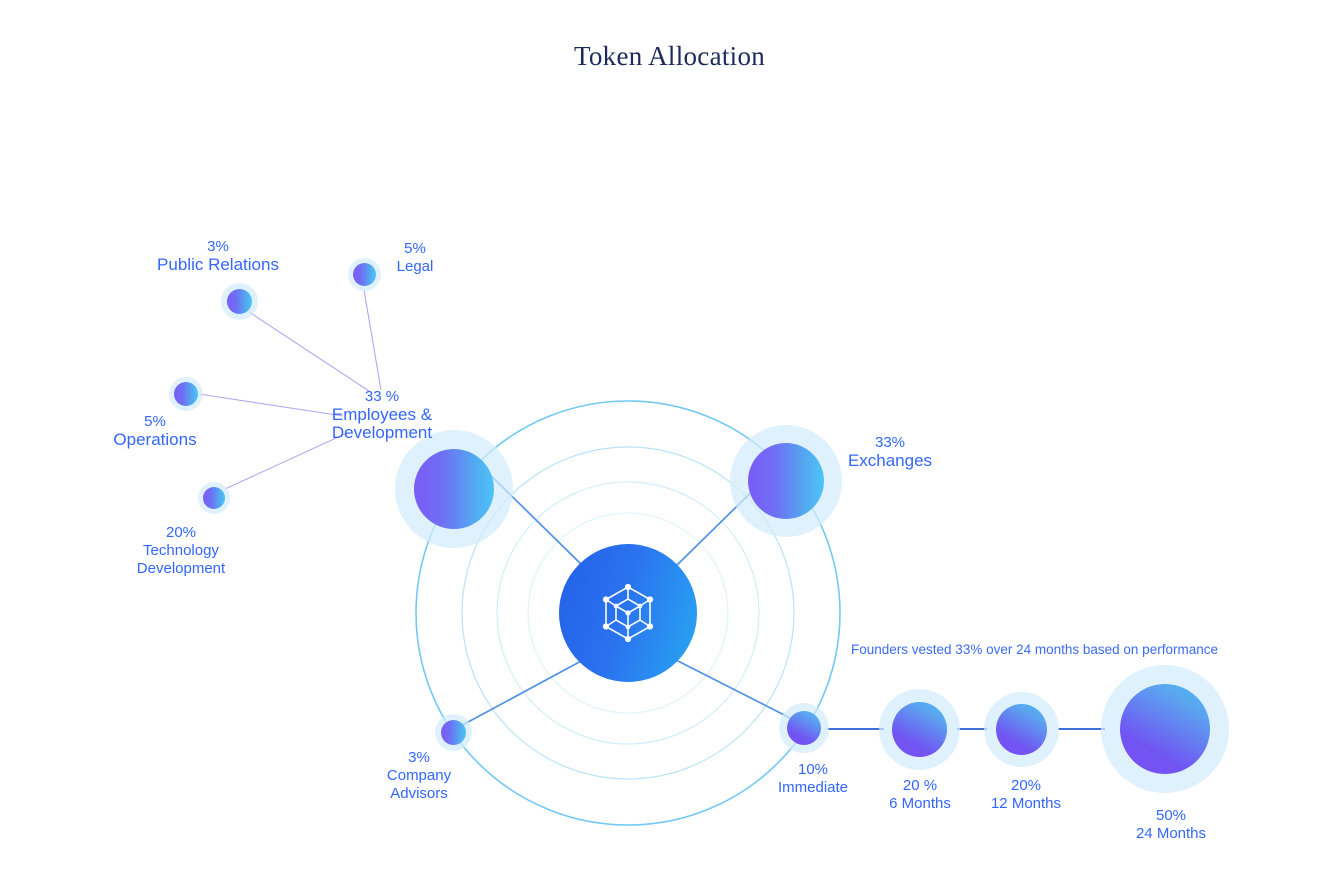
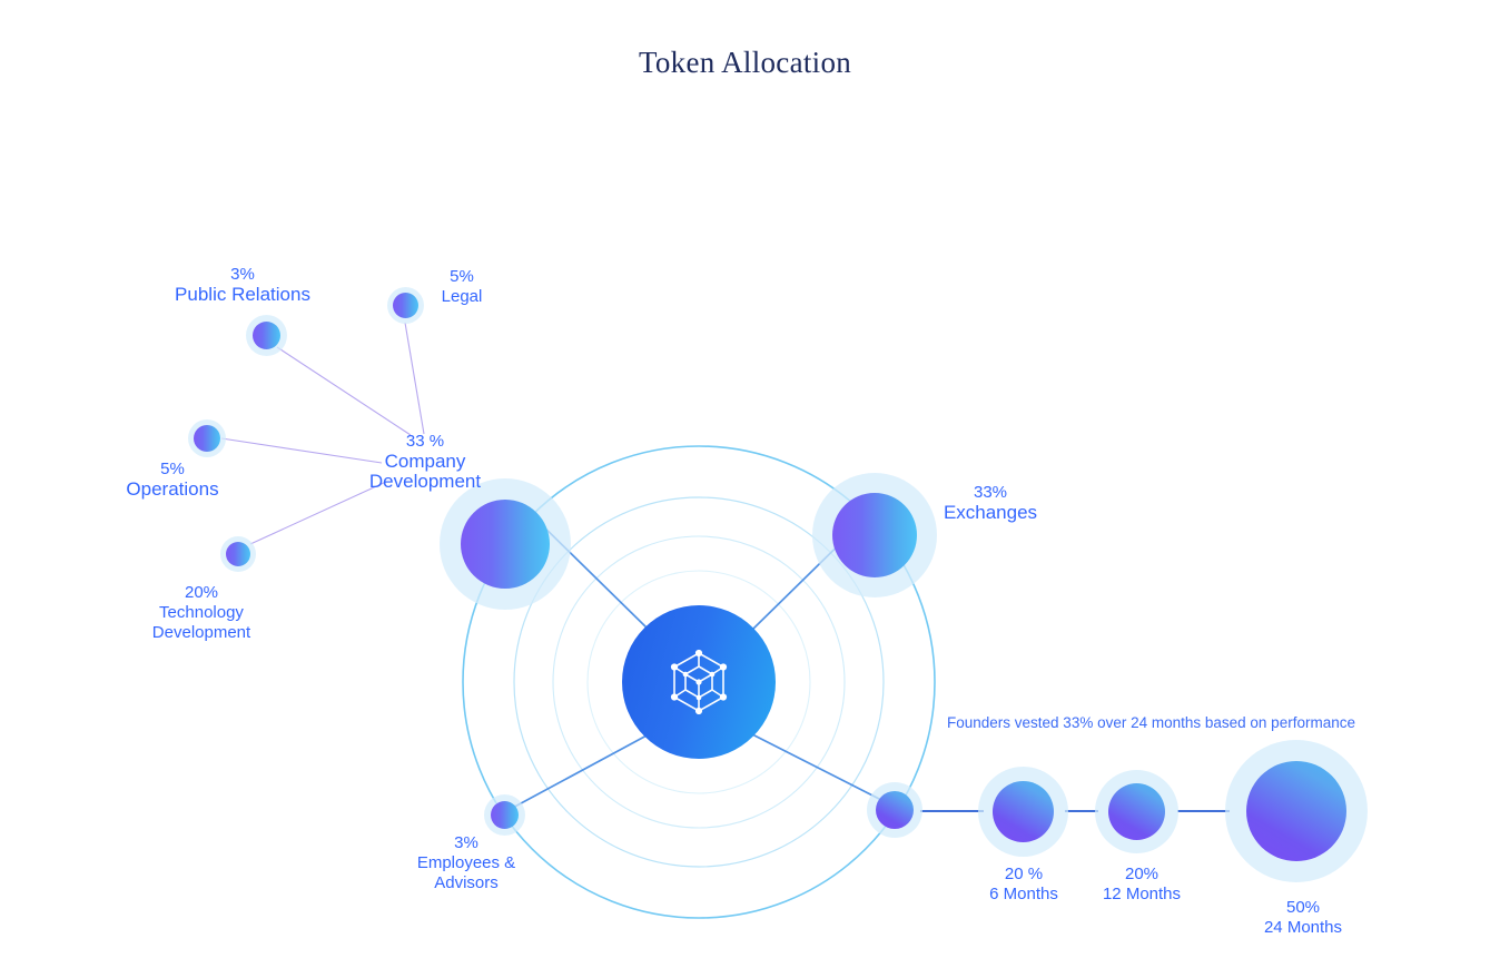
  Token Allocation
  33 %
- Employees &
+ Company
  Development
  33%
  Exchanges
  3%
- Company
+ Employees &
  Advisors
- 10%
- Immediate
  3%
  Public Relations
  5%
  Legal
  5%
  Operations
  20%
  Technology
  Development
  Founders vested 33% over 24 months based on performance
  20 %
  6 Months
  20%
  12 Months
  50%
  24 Months
